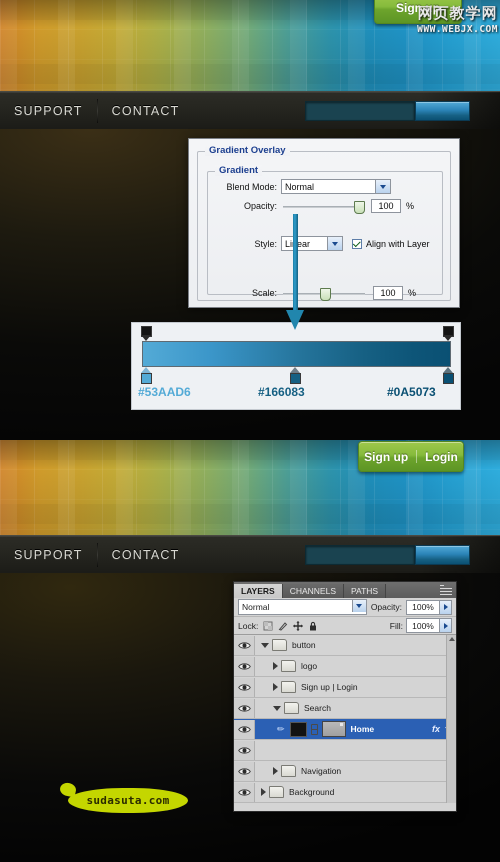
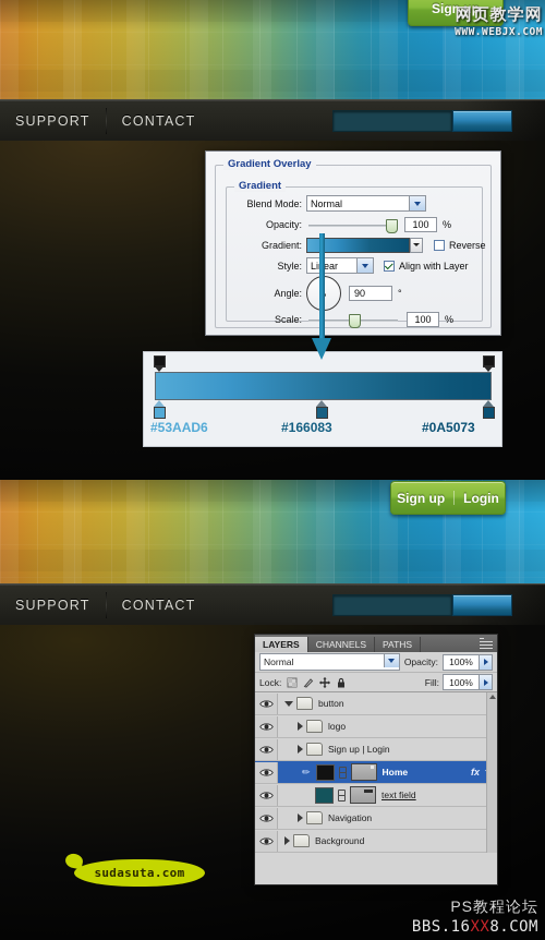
  Sign up
  网页教学网
  WWW.WEBJX.COM
  SUPPORT
  CONTACT
  Gradient Overlay
  Gradient
  Blend Mode:
  Normal
  Opacity:
  100
  %
+ Gradient:
+ Reverse
  Style:
  Liear
  Align with Layer
+ Angle:
+ 90
+ °
  Scale:
  100
  %
  #53AAD6
  #166083
  #0A5073
  Sign up
  Login
  SUPPORT
  CONTACT
  LAYERS
  CHANNELS
  PATHS
  Normal
  Opacity:
  100%
  Lock:
  Fill:
  100%
  button
  logo
  Sign up | Login
- Search
  ✏
  Home
  fx
+ text field
  Navigation
  Background
  sudasuta.com
+ PS教程论坛
+ BBS.16XX8.COM
